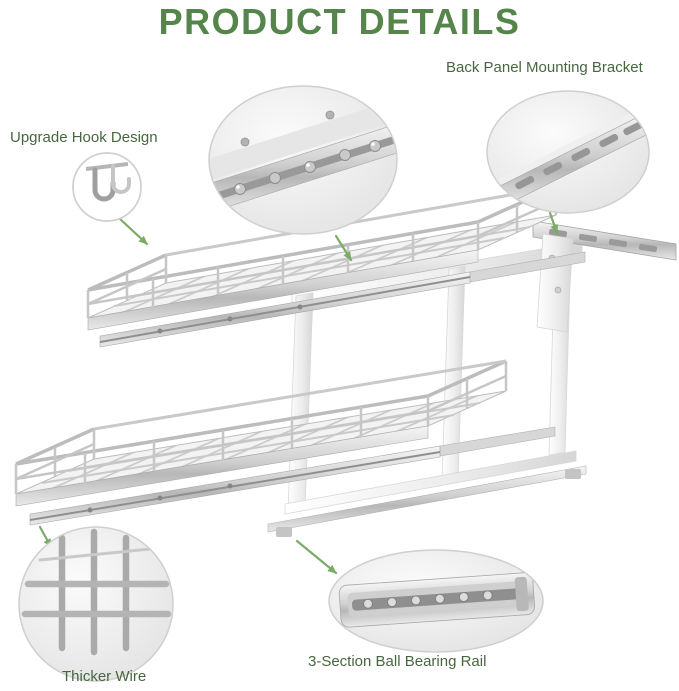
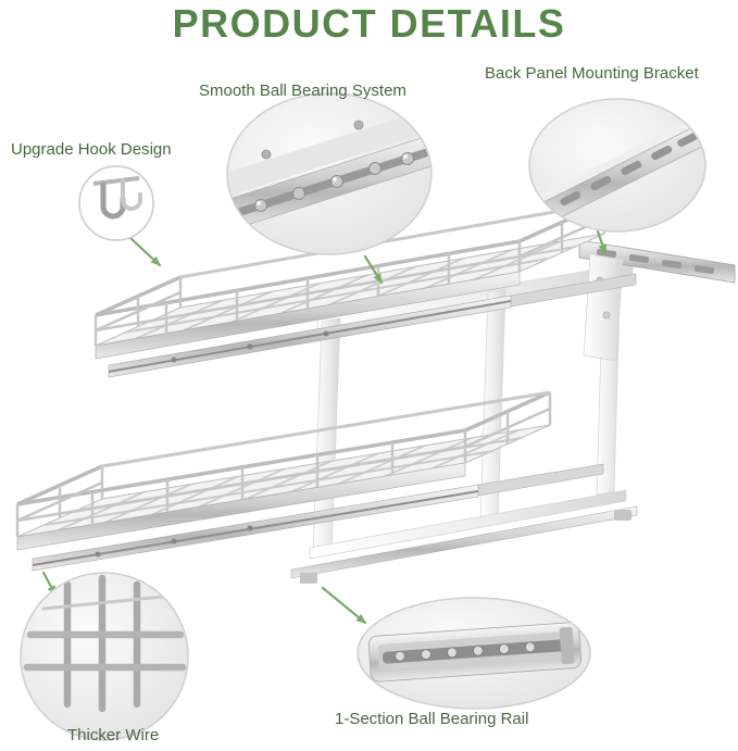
  PRODUCT DETAILS
  Upgrade Hook Design
+ Smooth Ball Bearing System
  Back Panel Mounting Bracket
  Thicker Wire
- 3-Section Ball Bearing Rail
+ 1-Section Ball Bearing Rail
